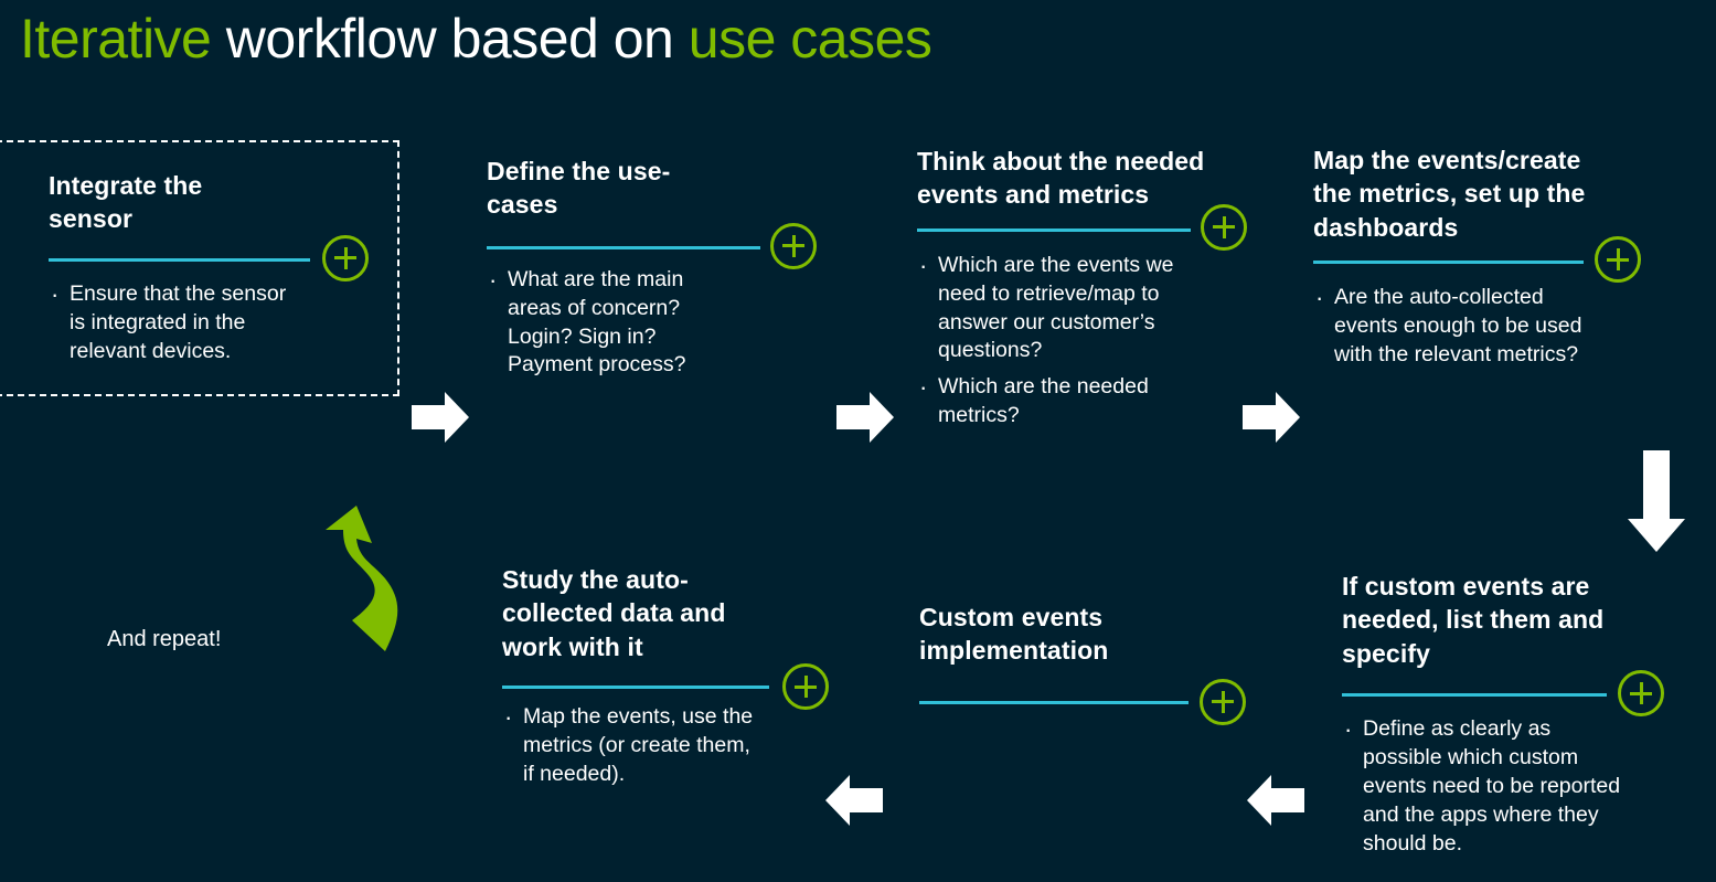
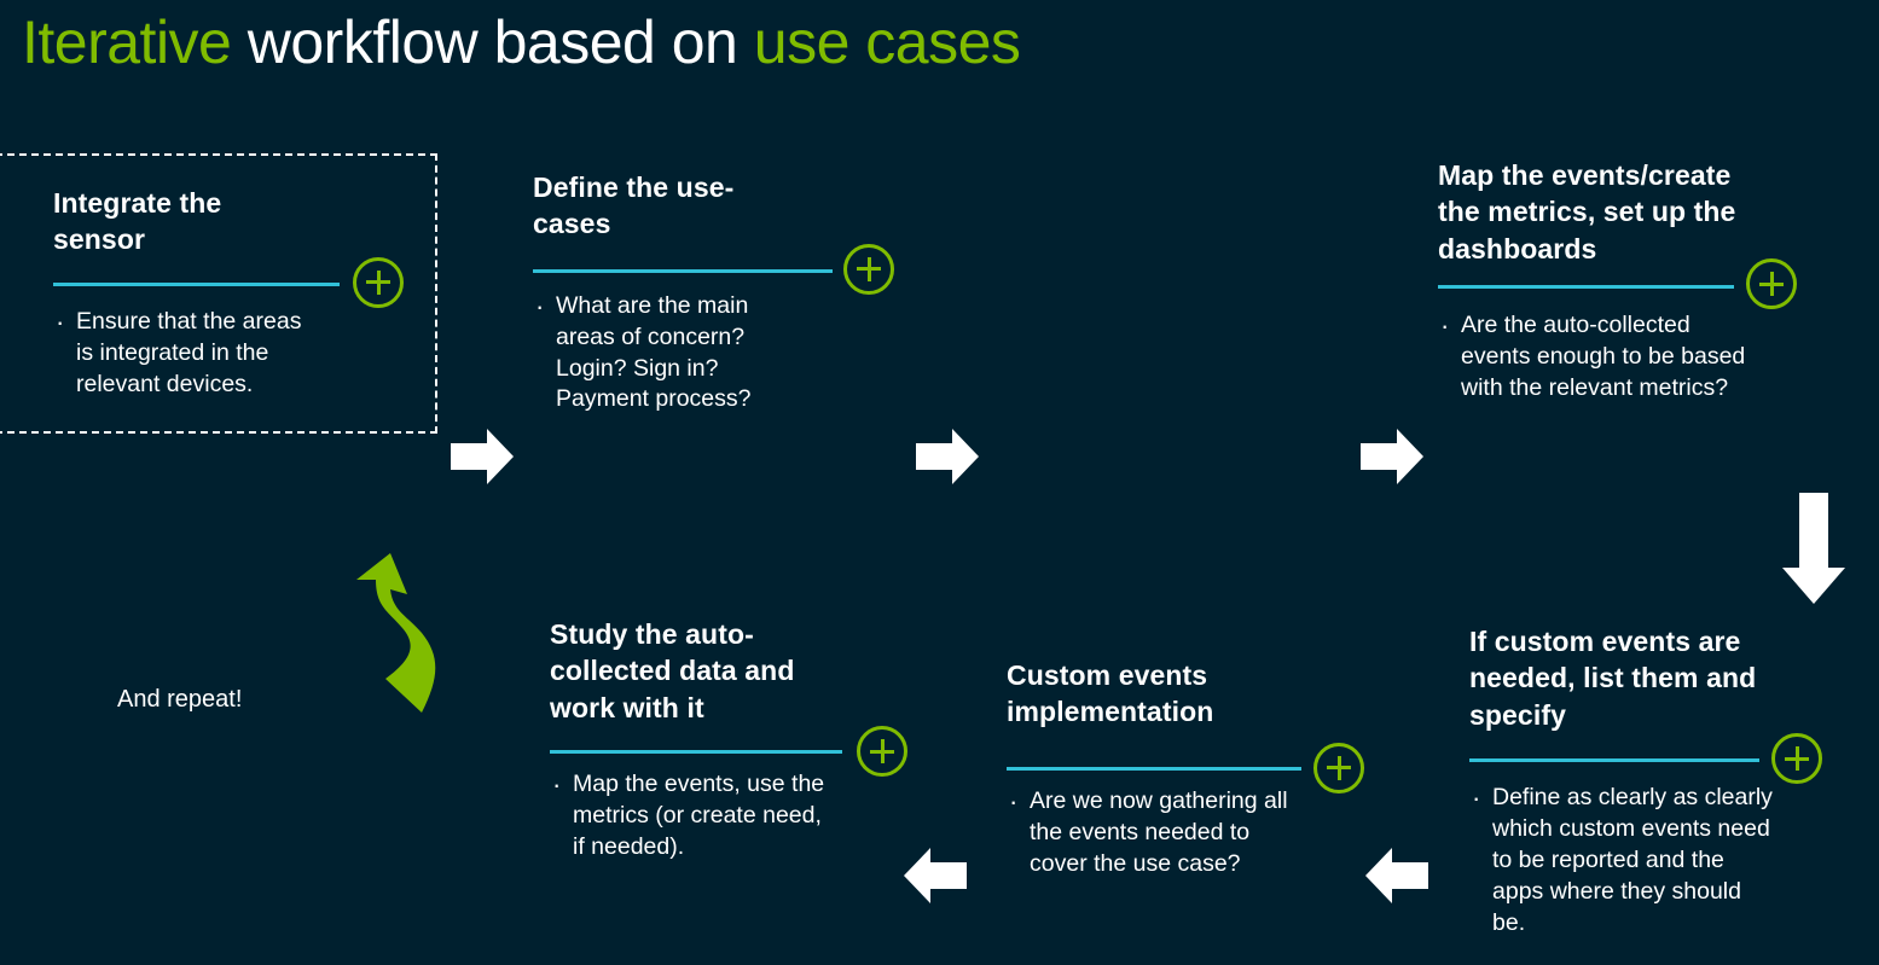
  Iterative workflow based on use cases
  Integrate the sensor
- Ensure that the sensor is integrated in the relevant devices.
+ Ensure that the areas is integrated in the relevant devices.
  Define the use-cases
  What are the main areas of concern? Login? Sign in? Payment process?
- Think about the needed events and metrics
- Which are the events we need to retrieve/map to answer our customer’s questions?
- Which are the needed metrics?
  Map the events/create the metrics, set up the dashboards
- Are the auto-collected events enough to be used with the relevant metrics?
+ Are the auto-collected events enough to be based with the relevant metrics?
  If custom events are needed, list them and specify
- Define as clearly as possible which custom events need to be reported and the apps where they should be.
+ Define as clearly as clearly which custom events need to be reported and the apps where they should be.
  Custom events implementation
+ Are we now gathering all the events needed to cover the use case?
  Study the auto-collected data and work with it
- Map the events, use the metrics (or create them, if needed).
+ Map the events, use the metrics (or create need, if needed).
  And repeat!
